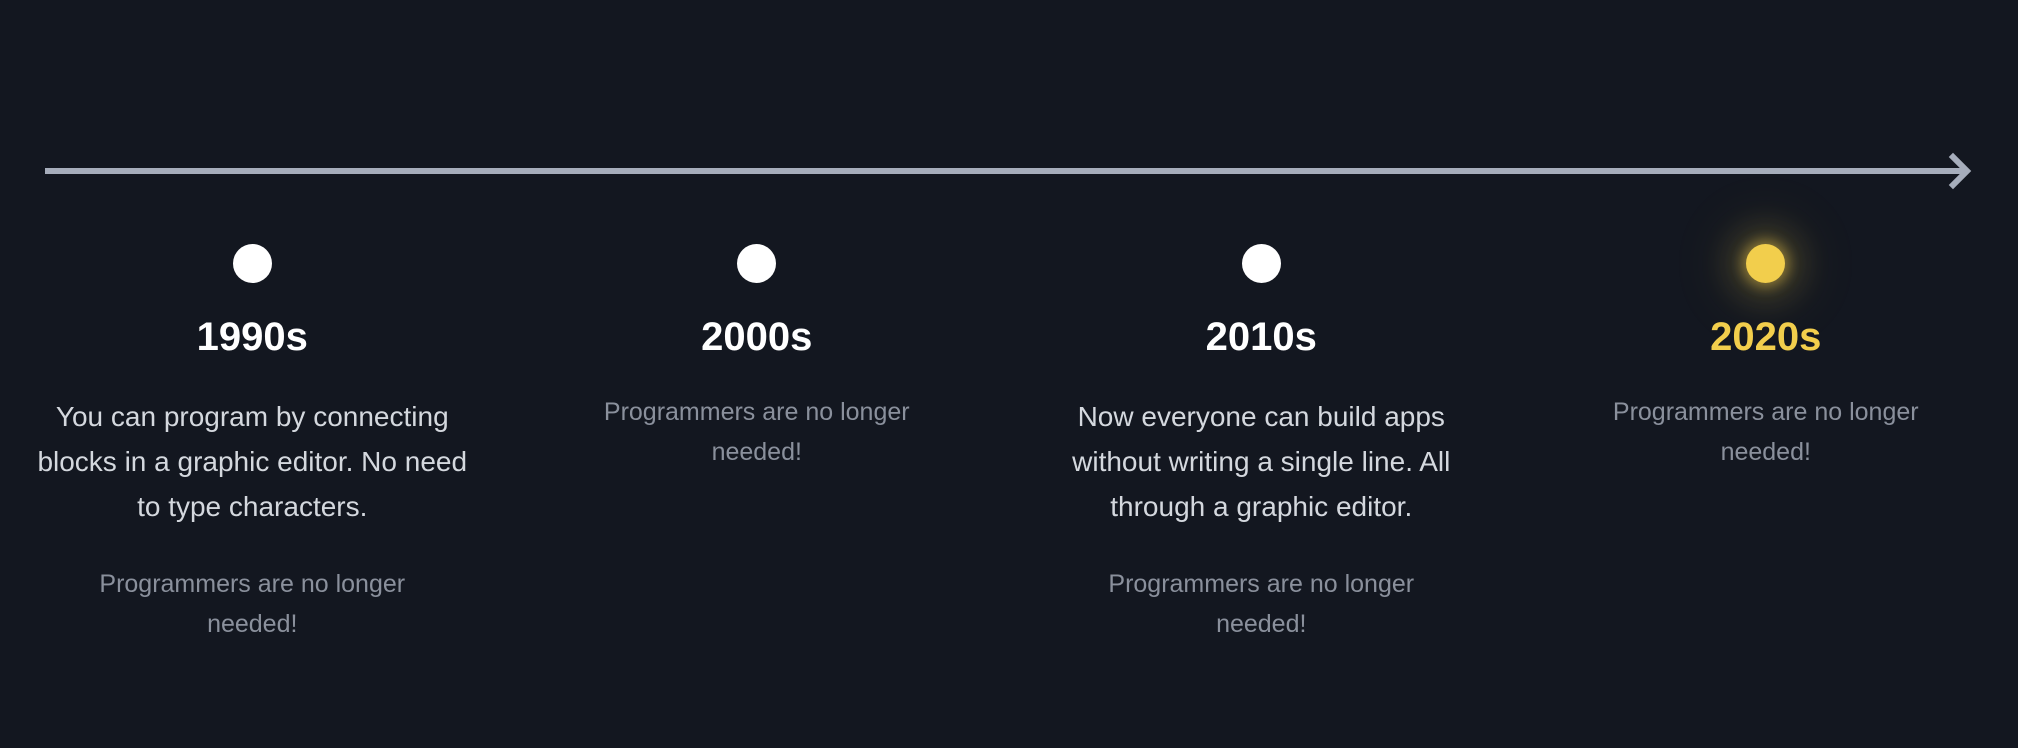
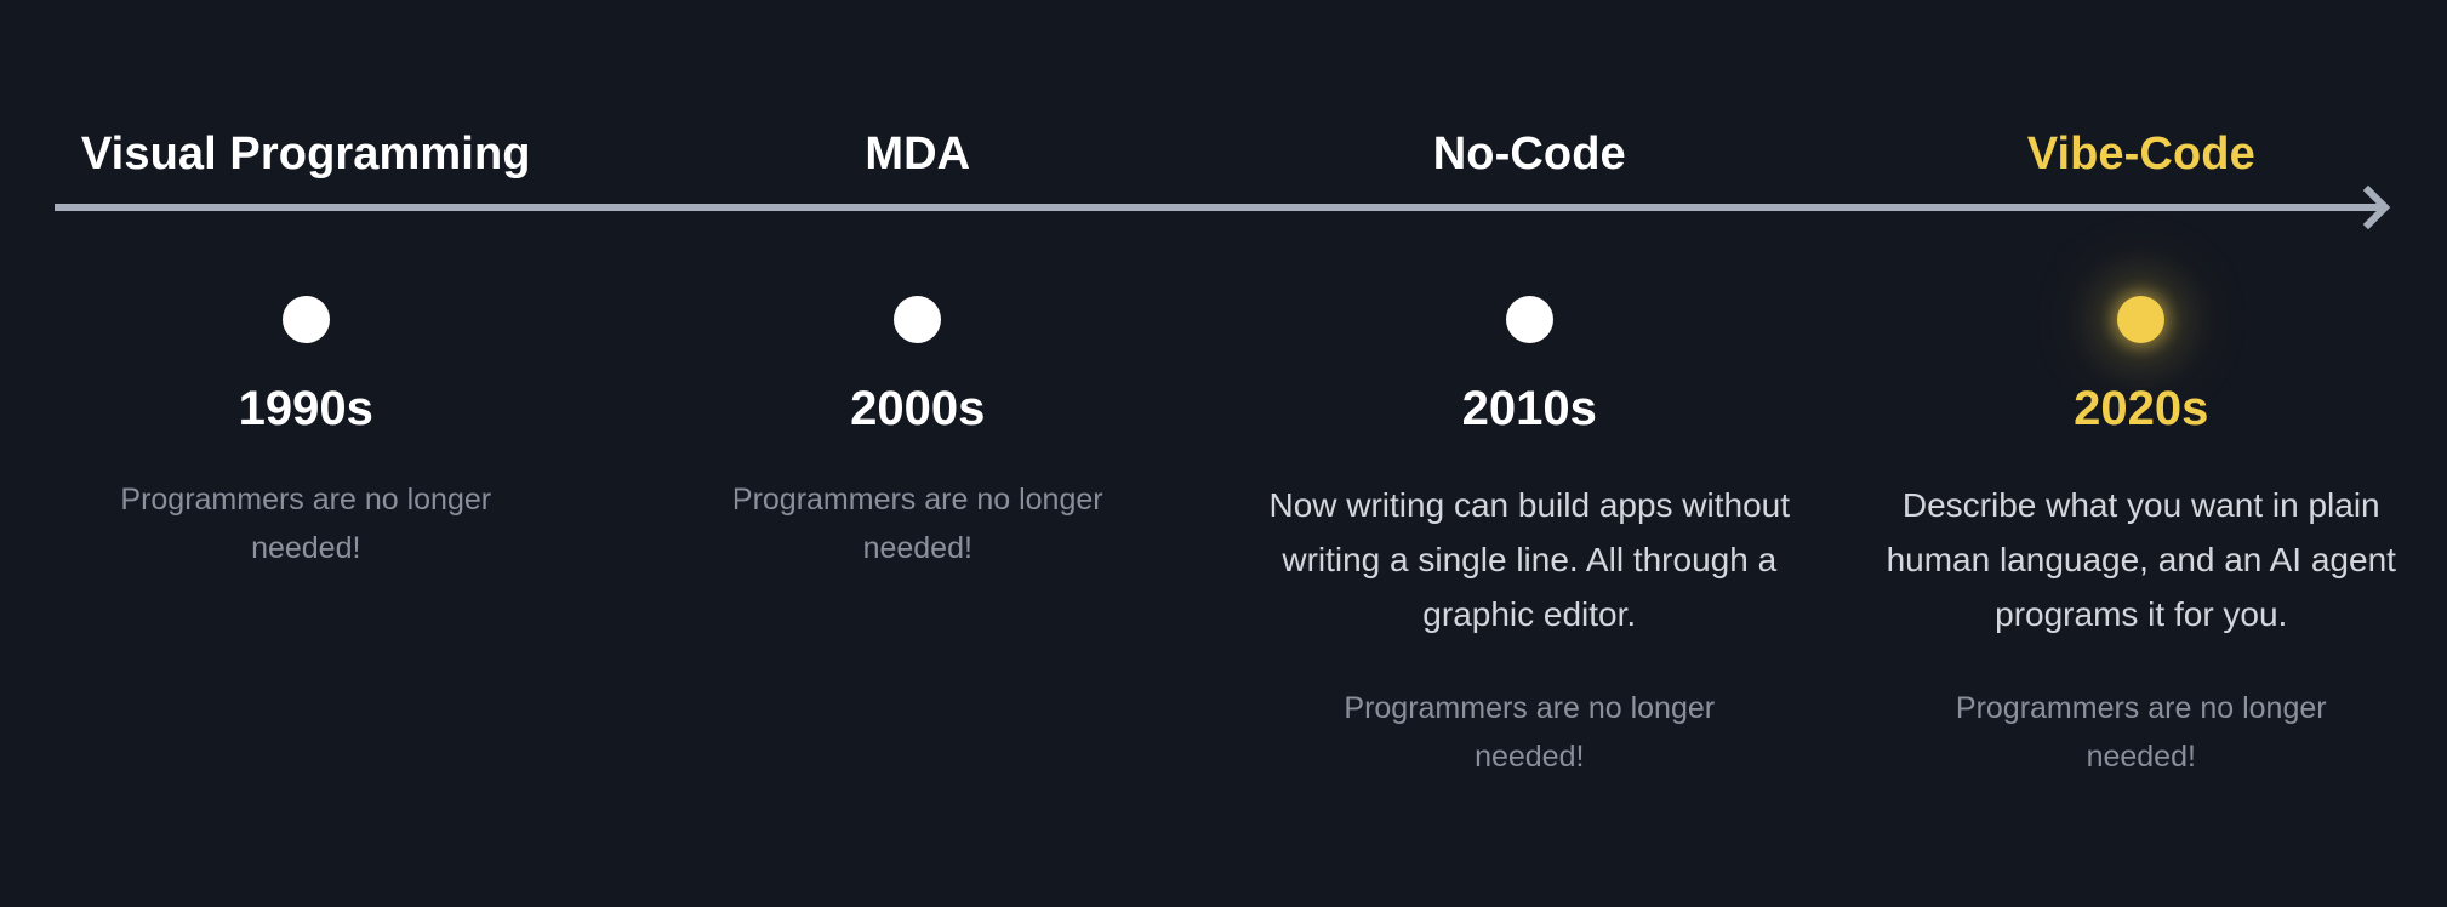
+ Visual Programming
+ MDA
+ No-Code
+ Vibe-Code
  1990s
- You can program by connecting blocks in a graphic editor. No need to type characters.
  Programmers are no longer needed!
  2000s
  Programmers are no longer needed!
  2010s
- Now everyone can build apps without writing a single line. All through a graphic editor.
+ Now writing can build apps without writing a single line. All through a graphic editor.
  Programmers are no longer needed!
  2020s
+ Describe what you want in plain human language, and an AI agent programs it for you.
  Programmers are no longer needed!
